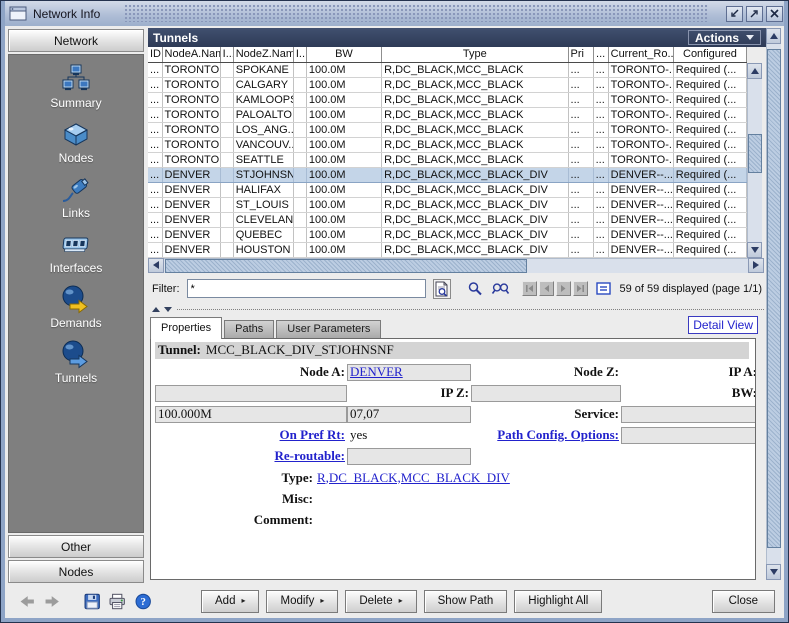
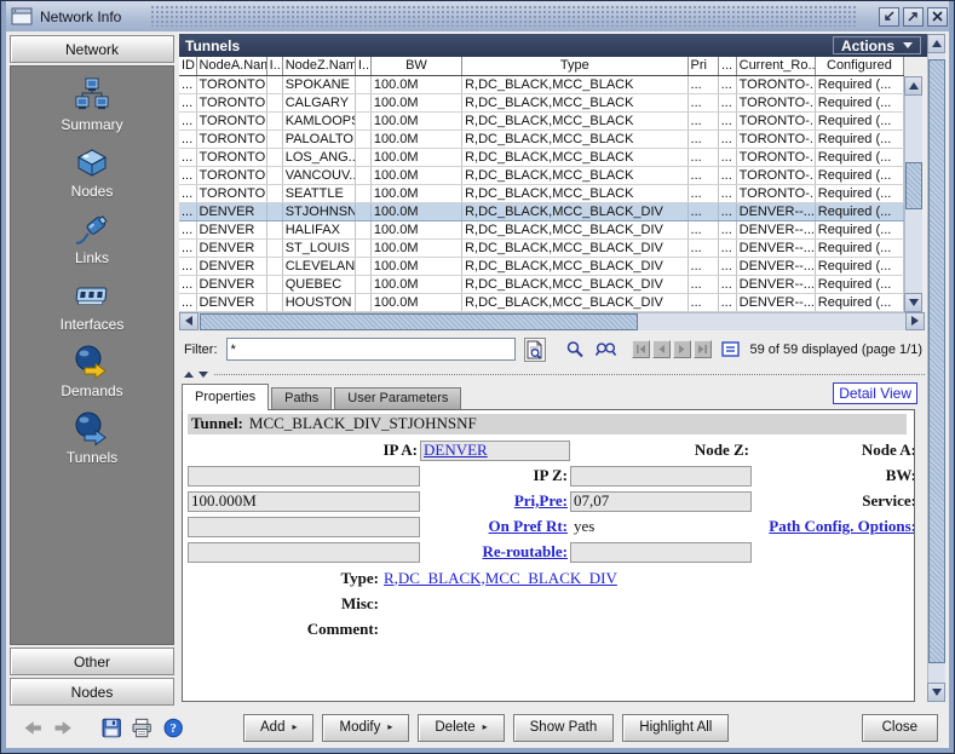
  Network Info
  Network
  Summary
  Nodes
  Links
  Interfaces
  Demands
  Tunnels
  Other
  Nodes
  Tunnels
  Actions
  ID	NodeA.Na	I..	NodeZ.Nam	I..	BW	Type	Pri	...	Current_Ro..	Configured
  ...	TORONTO		SPOKANE		100.0M	R,DC_BLACK,MCC_BLACK	...	...	TORONTO-.	Required (...
  ...	TORONTO		CALGARY		100.0M	R,DC_BLACK,MCC_BLACK	...	...	TORONTO-.	Required (...
  ...	TORONTO		KAMLOOP		100.0M	R,DC_BLACK,MCC_BLACK	...	...	TORONTO-.	Required (...
  ...	TORONTO		PALOALTO		100.0M	R,DC_BLACK,MCC_BLACK	...	...	TORONTO-.	Required (...
  ...	TORONTO		LOS_ANG..		100.0M	R,DC_BLACK,MCC_BLACK	...	...	TORONTO-.	Required (...
  ...	TORONTO		VANCOUV..		100.0M	R,DC_BLACK,MCC_BLACK	...	...	TORONTO-.	Required (...
  ...	TORONTO		SEATTLE		100.0M	R,DC_BLACK,MCC_BLACK	...	...	TORONTO-.	Required (...
  ...	DENVER		STJOHNSN		100.0M	R,DC_BLACK,MCC_BLACK_DIV	...	...	DENVER--...	Required (...
  ...	DENVER		HALIFAX		100.0M	R,DC_BLACK,MCC_BLACK_DIV	...	...	DENVER--...	Required (...
  ...	DENVER		ST_LOUIS		100.0M	R,DC_BLACK,MCC_BLACK_DIV	...	...	DENVER--...	Required (...
  ...	DENVER		CLEVELAN		100.0M	R,DC_BLACK,MCC_BLACK_DIV	...	...	DENVER--...	Required (...
  ...	DENVER		QUEBEC		100.0M	R,DC_BLACK,MCC_BLACK_DIV	...	...	DENVER--...	Required (...
  ...	DENVER		HOUSTON		100.0M	R,DC_BLACK,MCC_BLACK_DIV	...	...	DENVER--...	Required (...
  Filter:
  *
  59 of 59 displayed (page 1/1)
  Properties
  Paths
  User Parameters
  Detail View
  Tunnel:
  MCC_BLACK_DIV_STJOHNSNF
- Node A:
+ IP A:
  DENVER
  Node Z:
- IP A:
+ Node A:
  IP Z:
  BW:
  100.000M
+ Pri,Pre:
  07,07
  Service:
  On Pref Rt:
  yes
  Path Config. Options:
  Re-routable:
  Type:
  R,DC_BLACK,MCC_BLACK_DIV
  Misc:
  Comment:
  ?
  Add
  ▸
  Modify
  ▸
  Delete
  ▸
  Show Path
  Highlight All
  Close
